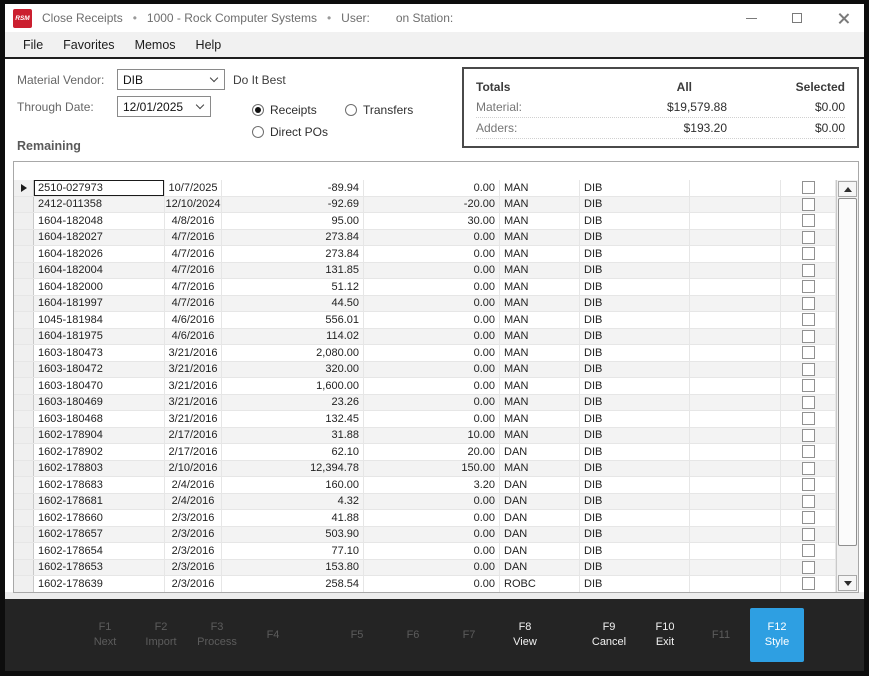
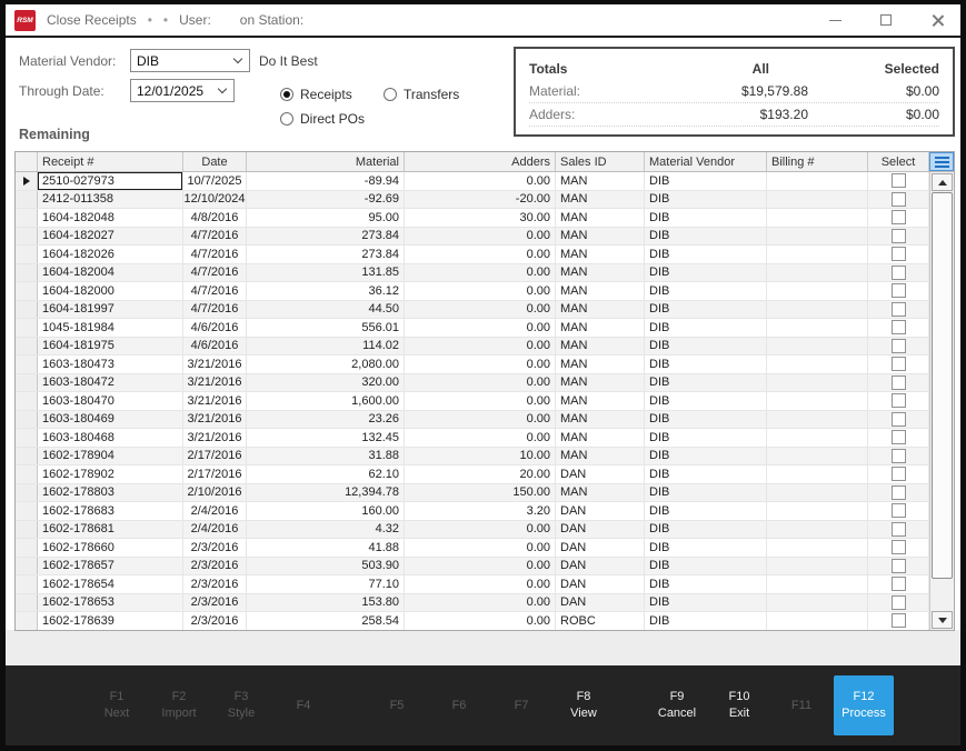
  Close Receipts
  •
- 1000 - Rock Computer Systems
  •
  User:
  on Station:
- File
- Favorites
- Memos
- Help
  Material Vendor:
  DIB
  Do It Best
  Through Date:
  12/01/2025
  Receipts
  Transfers
  Direct POs
  Totals
  All
  Selected
  Material:
  $19,579.88
  $0.00
  Adders:
  $193.20
  $0.00
  Remaining
+ Receipt #
+ Date
+ Material
+ Adders
+ Sales ID
+ Material Vendor
+ Billing #
+ Select
  2510-027973
  10/7/2025
  -89.94
  0.00
  MAN
  DIB
  2412-011358
  12/10/2024
  -92.69
  -20.00
  MAN
  DIB
  1604-182048
  4/8/2016
  95.00
  30.00
  MAN
  DIB
  1604-182027
  4/7/2016
  273.84
  0.00
  MAN
  DIB
  1604-182026
  4/7/2016
  273.84
  0.00
  MAN
  DIB
  1604-182004
  4/7/2016
  131.85
  0.00
  MAN
  DIB
  1604-182000
  4/7/2016
- 51.12
+ 36.12
  0.00
  MAN
  DIB
  1604-181997
  4/7/2016
  44.50
  0.00
  MAN
  DIB
  1045-181984
  4/6/2016
  556.01
  0.00
  MAN
  DIB
  1604-181975
  4/6/2016
  114.02
  0.00
  MAN
  DIB
  1603-180473
  3/21/2016
  2,080.00
  0.00
  MAN
  DIB
  1603-180472
  3/21/2016
  320.00
  0.00
  MAN
  DIB
  1603-180470
  3/21/2016
  1,600.00
  0.00
  MAN
  DIB
  1603-180469
  3/21/2016
  23.26
  0.00
  MAN
  DIB
  1603-180468
  3/21/2016
  132.45
  0.00
  MAN
  DIB
  1602-178904
  2/17/2016
  31.88
  10.00
  MAN
  DIB
  1602-178902
  2/17/2016
  62.10
  20.00
  DAN
  DIB
  1602-178803
  2/10/2016
  12,394.78
  150.00
  MAN
  DIB
  1602-178683
  2/4/2016
  160.00
  3.20
  DAN
  DIB
  1602-178681
  2/4/2016
  4.32
  0.00
  DAN
  DIB
  1602-178660
  2/3/2016
  41.88
  0.00
  DAN
  DIB
  1602-178657
  2/3/2016
  503.90
  0.00
  DAN
  DIB
  1602-178654
  2/3/2016
  77.10
  0.00
  DAN
  DIB
  1602-178653
  2/3/2016
  153.80
  0.00
  DAN
  DIB
  1602-178639
  2/3/2016
  258.54
  0.00
  ROBC
  DIB
  F1
  Next
  F2
  Import
  F3
- Process
+ Style
  F4
  F5
  F6
  F7
  F8
  View
  F9
  Cancel
  F10
  Exit
  F11
  F12
- Style
+ Process
